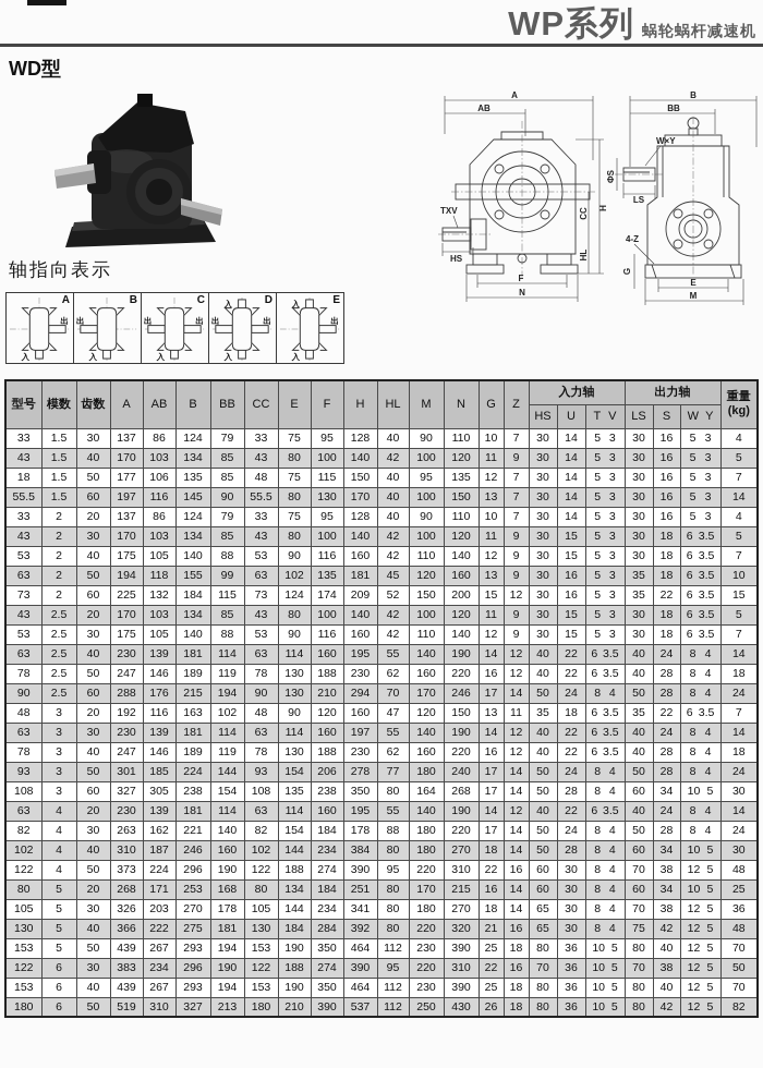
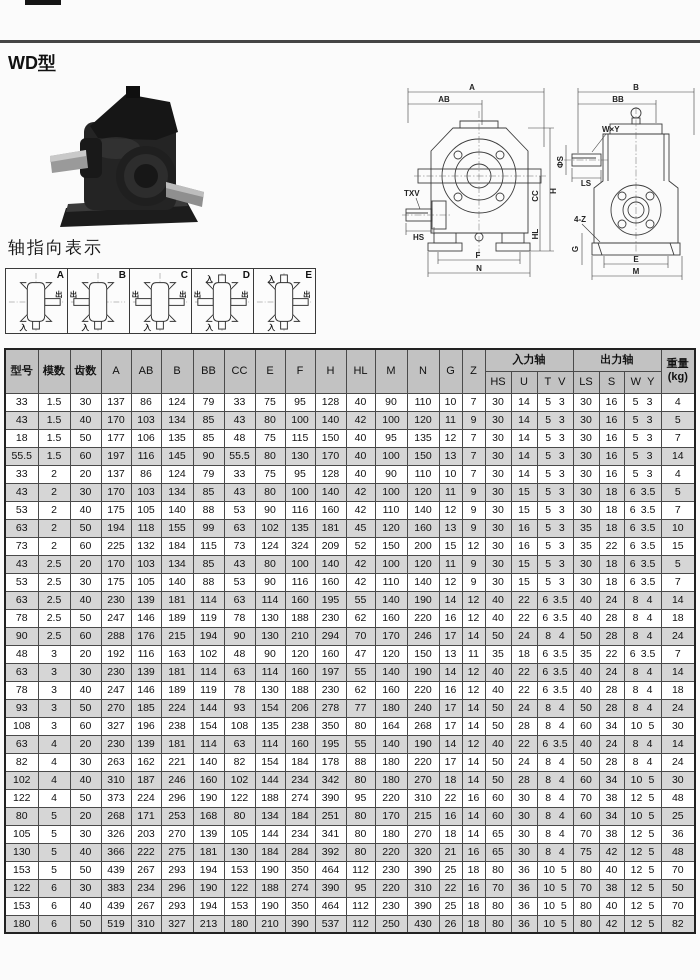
- WP系列
- 蜗轮蜗杆减速机
  WD型
  A
  AB
  TXV
  HS
  F
  N
  B
  BB
  W×Y
  LS
  4-Z
  E
  M
  轴指向表示
  入
  出
  A
  入
  出
  B
  入
  出
  出
  C
  入
  入
  出
  出
  D
  入
  入
  出
  E
  型号	模数	齿数	A	AB	B	BB	CC	E	F	H	HL	M	N	G	Z	入力轴	出力轴	重量 (kg)
  HS	U	T V	LS	S	W Y
  33	1.5	30	137	86	124	79	33	75	95	128	40	90	110	10	7	30	14	5 3	30	16	5 3	4
  43	1.5	40	170	103	134	85	43	80	100	140	42	100	120	11	9	30	14	5 3	30	16	5 3	5
  18	1.5	50	177	106	135	85	48	75	115	150	40	95	135	12	7	30	14	5 3	30	16	5 3	7
  55.5	1.5	60	197	116	145	90	55.5	80	130	170	40	100	150	13	7	30	14	5 3	30	16	5 3	14
  33	2	20	137	86	124	79	33	75	95	128	40	90	110	10	7	30	14	5 3	30	16	5 3	4
  43	2	30	170	103	134	85	43	80	100	140	42	100	120	11	9	30	15	5 3	30	18	6 3.5	5
  53	2	40	175	105	140	88	53	90	116	160	42	110	140	12	9	30	15	5 3	30	18	6 3.5	7
  63	2	50	194	118	155	99	63	102	135	181	45	120	160	13	9	30	16	5 3	35	18	6 3.5	10
- 73	2	60	225	132	184	115	73	124	174	209	52	150	200	15	12	30	16	5 3	35	22	6 3.5	15
+ 73	2	60	225	132	184	115	73	124	324	209	52	150	200	15	12	30	16	5 3	35	22	6 3.5	15
  43	2.5	20	170	103	134	85	43	80	100	140	42	100	120	11	9	30	15	5 3	30	18	6 3.5	5
  53	2.5	30	175	105	140	88	53	90	116	160	42	110	140	12	9	30	15	5 3	30	18	6 3.5	7
  63	2.5	40	230	139	181	114	63	114	160	195	55	140	190	14	12	40	22	6 3.5	40	24	8 4	14
  78	2.5	50	247	146	189	119	78	130	188	230	62	160	220	16	12	40	22	6 3.5	40	28	8 4	18
  90	2.5	60	288	176	215	194	90	130	210	294	70	170	246	17	14	50	24	8 4	50	28	8 4	24
  48	3	20	192	116	163	102	48	90	120	160	47	120	150	13	11	35	18	6 3.5	35	22	6 3.5	7
  63	3	30	230	139	181	114	63	114	160	197	55	140	190	14	12	40	22	6 3.5	40	24	8 4	14
  78	3	40	247	146	189	119	78	130	188	230	62	160	220	16	12	40	22	6 3.5	40	28	8 4	18
- 93	3	50	301	185	224	144	93	154	206	278	77	180	240	17	14	50	24	8 4	50	28	8 4	24
+ 93	3	50	270	185	224	144	93	154	206	278	77	180	240	17	14	50	24	8 4	50	28	8 4	24
- 108	3	60	327	305	238	154	108	135	238	350	80	164	268	17	14	50	28	8 4	60	34	10 5	30
+ 108	3	60	327	196	238	154	108	135	238	350	80	164	268	17	14	50	28	8 4	60	34	10 5	30
  63	4	20	230	139	181	114	63	114	160	195	55	140	190	14	12	40	22	6 3.5	40	24	8 4	14
  82	4	30	263	162	221	140	82	154	184	178	88	180	220	17	14	50	24	8 4	50	28	8 4	24
- 102	4	40	310	187	246	160	102	144	234	384	80	180	270	18	14	50	28	8 4	60	34	10 5	30
+ 102	4	40	310	187	246	160	102	144	234	342	80	180	270	18	14	50	28	8 4	60	34	10 5	30
  122	4	50	373	224	296	190	122	188	274	390	95	220	310	22	16	60	30	8 4	70	38	12 5	48
  80	5	20	268	171	253	168	80	134	184	251	80	170	215	16	14	60	30	8 4	60	34	10 5	25
- 105	5	30	326	203	270	178	105	144	234	341	80	180	270	18	14	65	30	8 4	70	38	12 5	36
+ 105	5	30	326	203	270	139	105	144	234	341	80	180	270	18	14	65	30	8 4	70	38	12 5	36
  130	5	40	366	222	275	181	130	184	284	392	80	220	320	21	16	65	30	8 4	75	42	12 5	48
  153	5	50	439	267	293	194	153	190	350	464	112	230	390	25	18	80	36	10 5	80	40	12 5	70
  122	6	30	383	234	296	190	122	188	274	390	95	220	310	22	16	70	36	10 5	70	38	12 5	50
  153	6	40	439	267	293	194	153	190	350	464	112	230	390	25	18	80	36	10 5	80	40	12 5	70
  180	6	50	519	310	327	213	180	210	390	537	112	250	430	26	18	80	36	10 5	80	42	12 5	82
